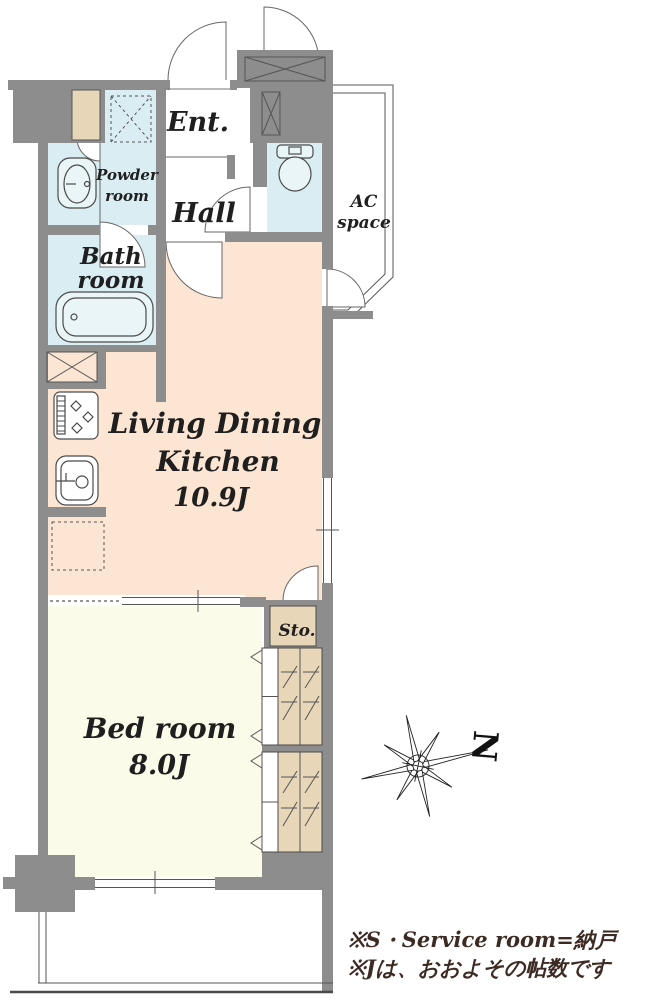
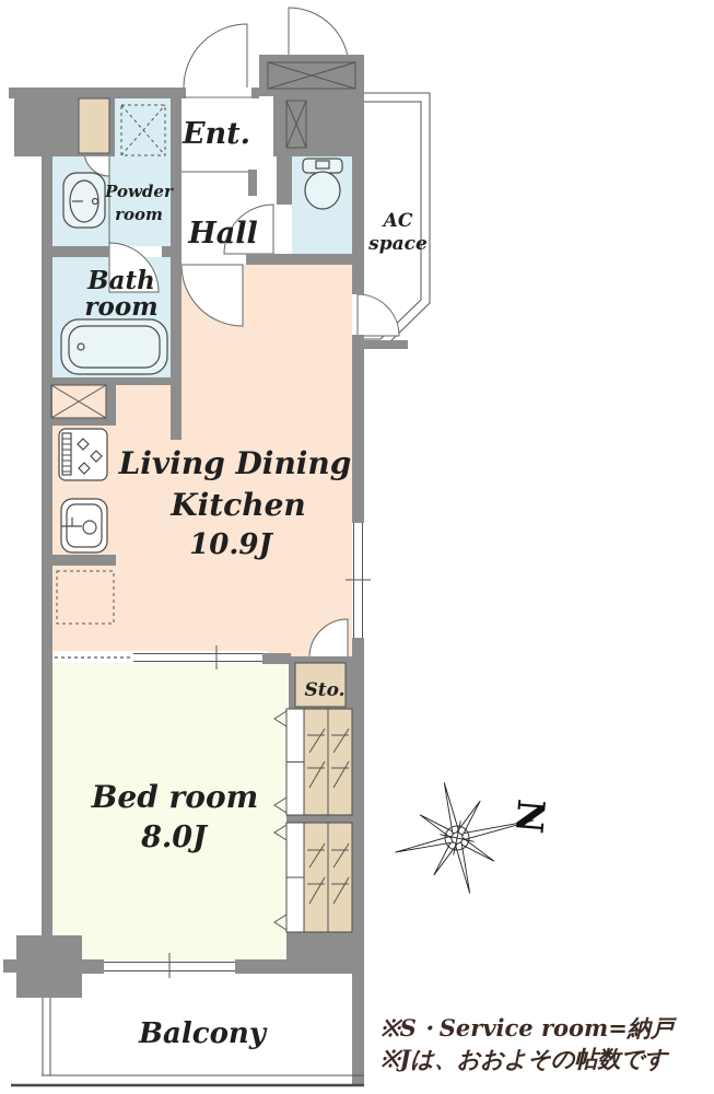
  Ent.
  Powder
  room
  Hall
  Bath
  room
  AC
  space
  Living Dining
  Kitchen
  10.9J
  Sto.
  Bed room
  8.0J
+ Balcony
  ※S・Service room=納戸
  ※Jは、おおよその帖数です
